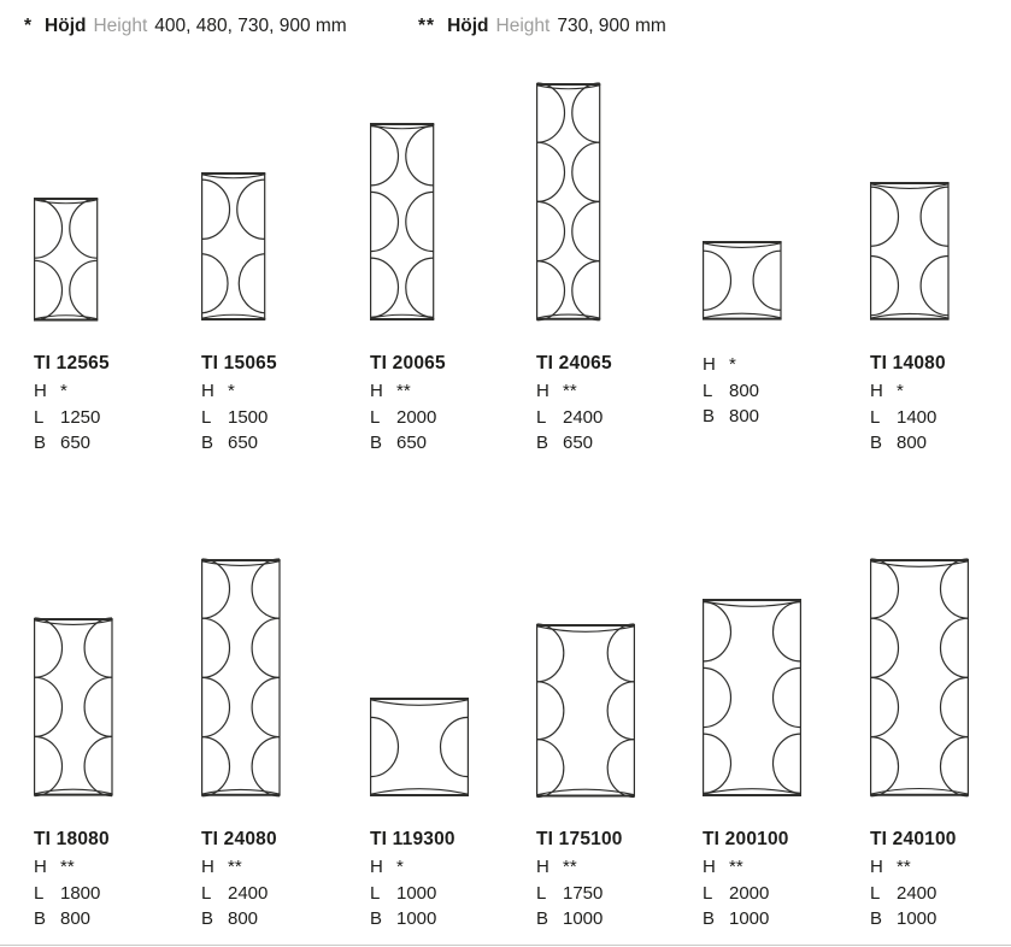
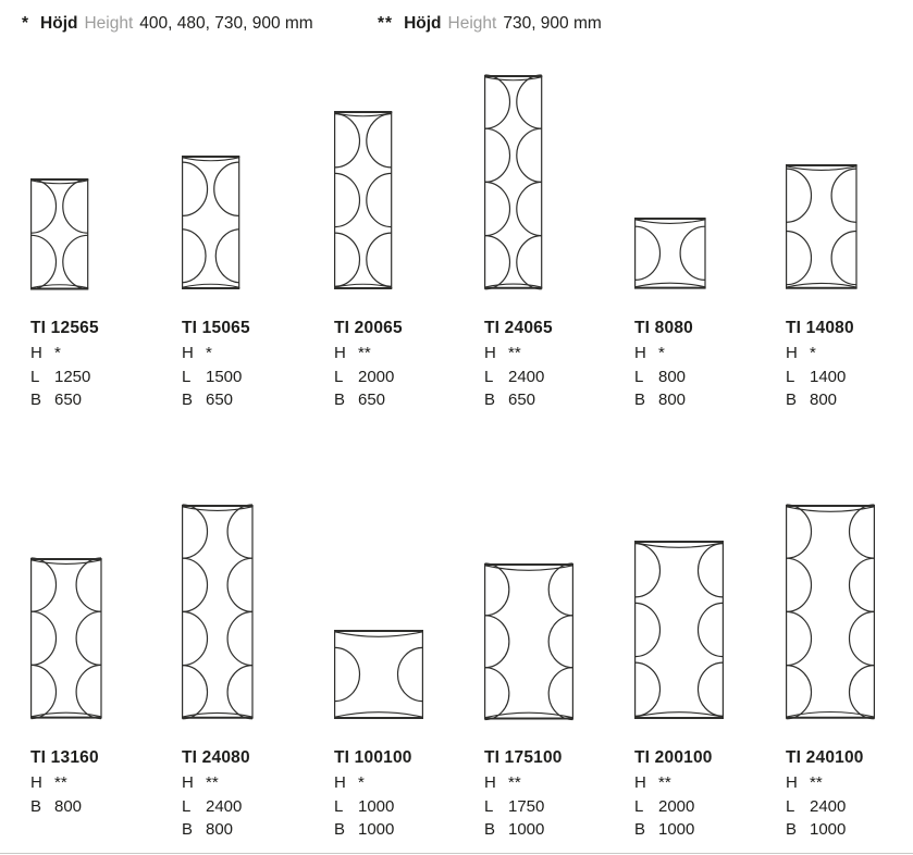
  * Höjd Height 400, 480, 730, 900 mm
  ** Höjd Height 730, 900 mm
  TI 12565
  H *
  L 1250
  B 650
  TI 15065
  H *
  L 1500
  B 650
  TI 20065
  H **
  L 2000
  B 650
  TI 24065
  H **
  L 2400
  B 650
+ TI 8080
  H *
  L 800
  B 800
  TI 14080
  H *
  L 1400
  B 800
- TI 18080
+ TI 13160
  H **
- L 1800
  B 800
  TI 24080
  H **
  L 2400
  B 800
- TI 119300
+ TI 100100
  H *
  L 1000
  B 1000
  TI 175100
  H **
  L 1750
  B 1000
  TI 200100
  H **
  L 2000
  B 1000
  TI 240100
  H **
  L 2400
  B 1000
